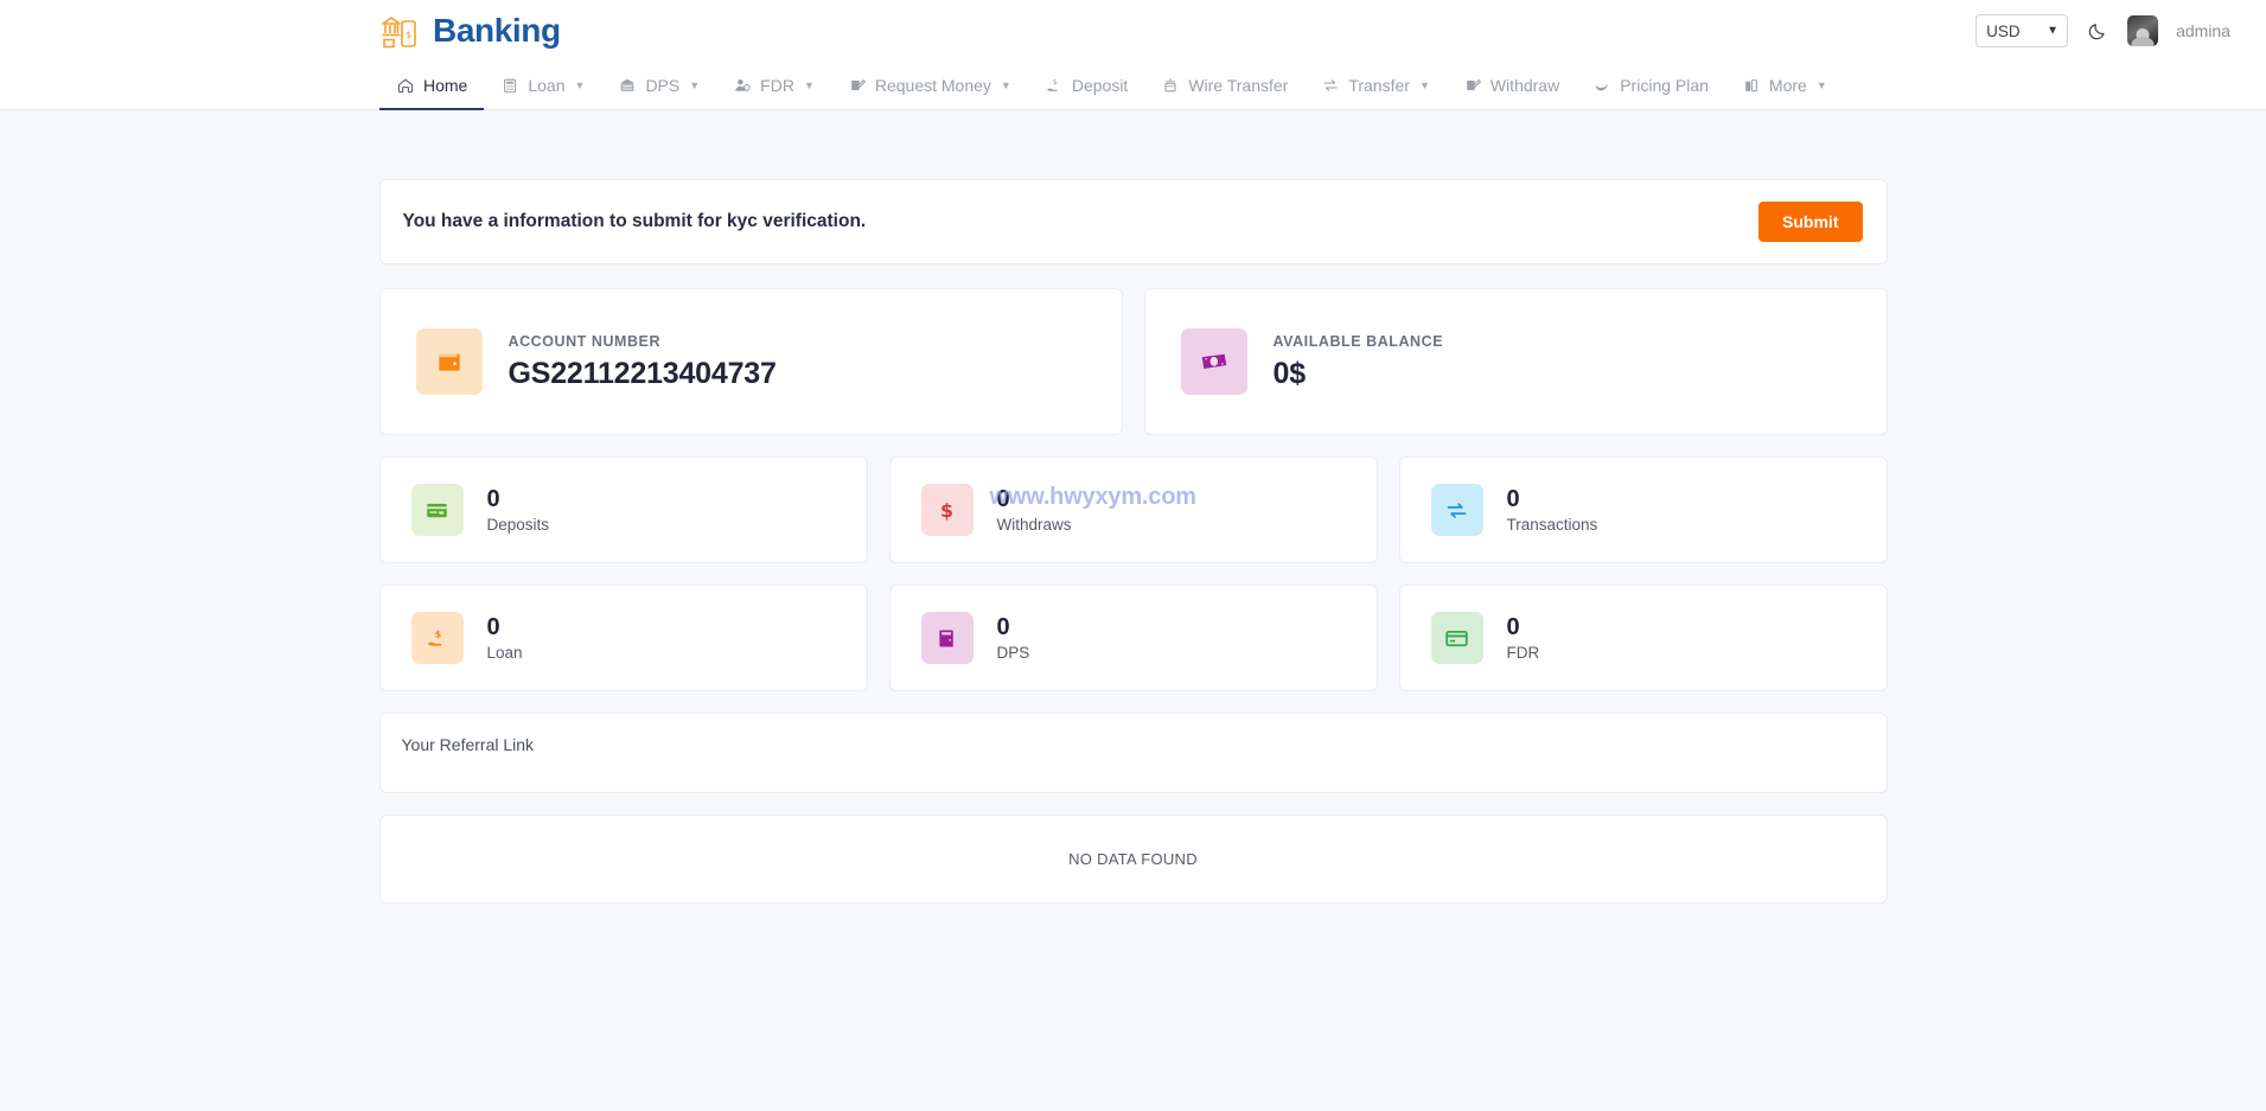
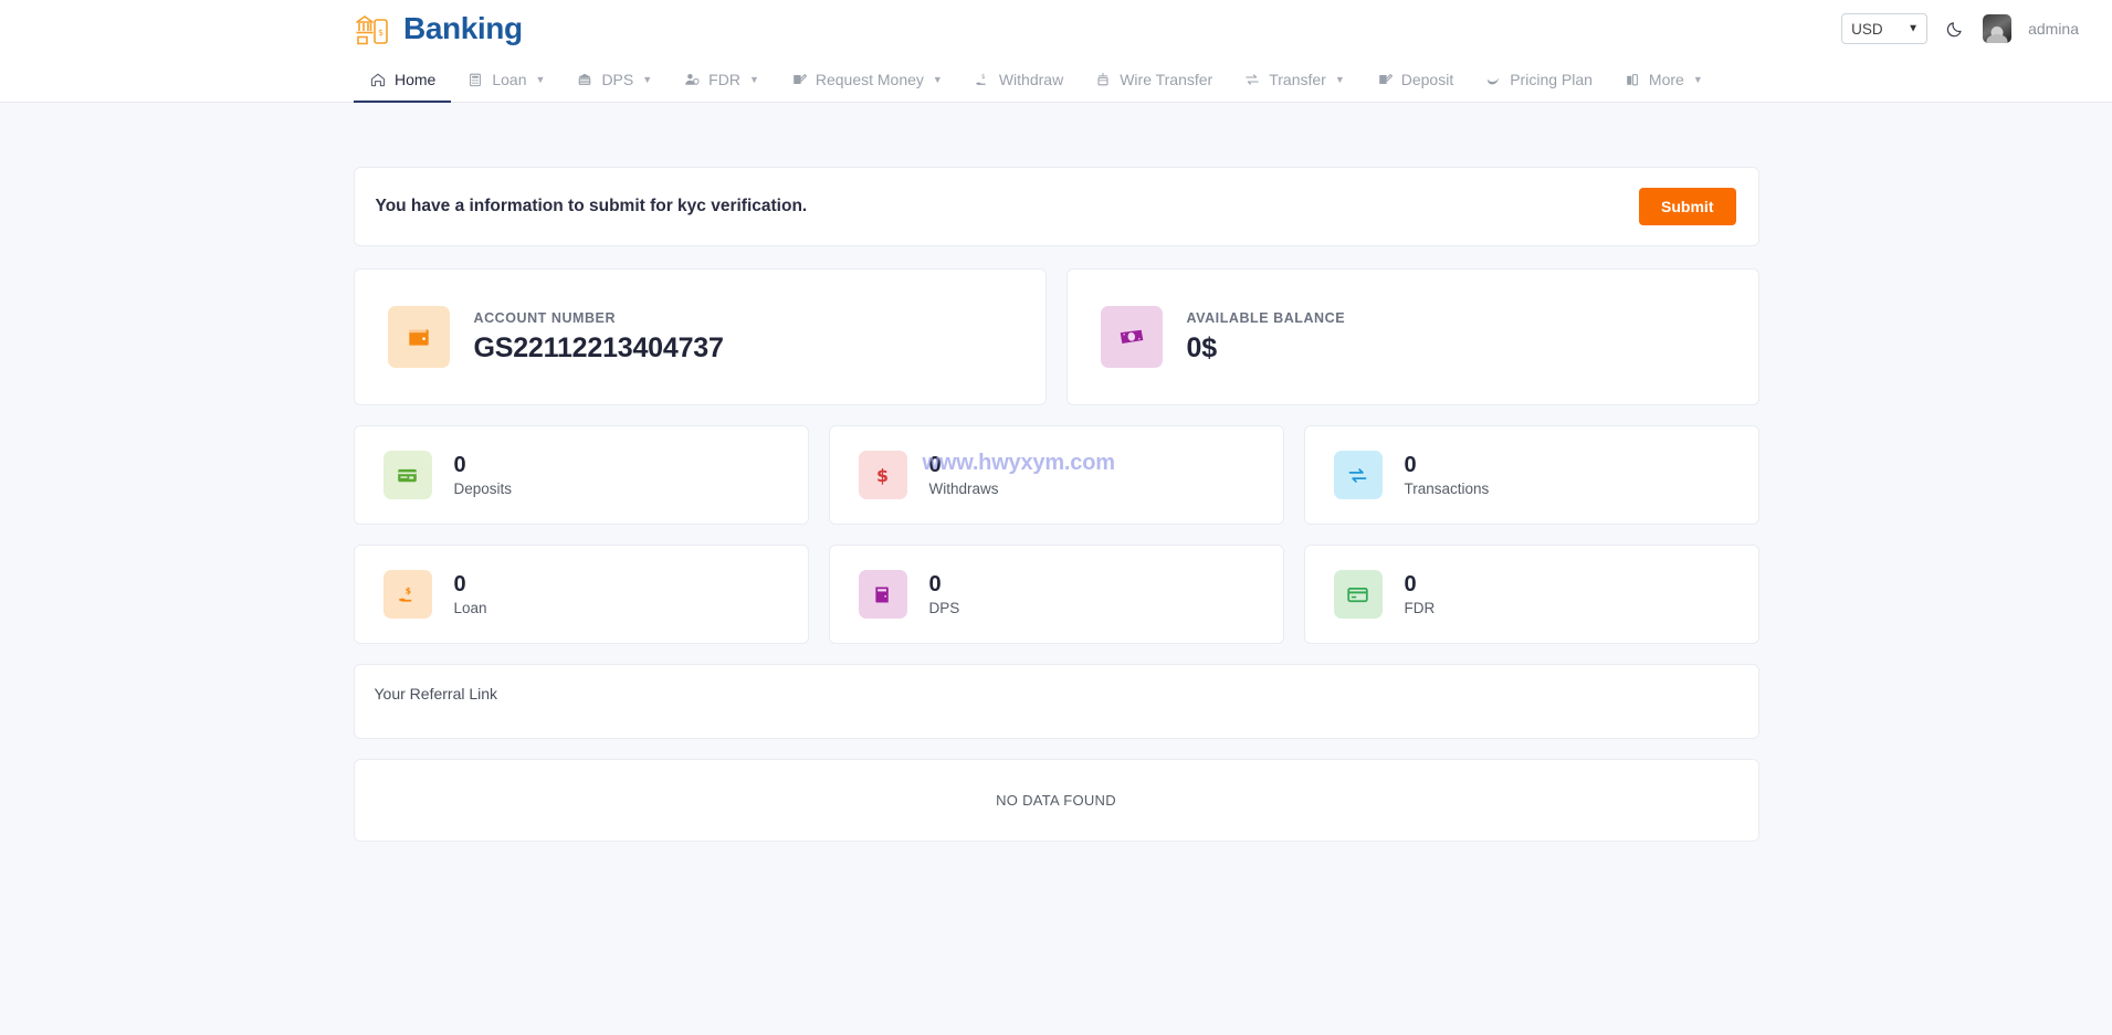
  $
  Banking
  USD
  ▼
  admina
  Home
  Loan
  ▼
  DPS
  ▼
  FDR
  ▼
  Request Money
  ▼
- Deposit
+ Withdraw
  Wire Transfer
  Transfer
  ▼
- Withdraw
+ Deposit
  Pricing Plan
  More
  ▼
  You have a information to submit for kyc verification.
  Submit
  ACCOUNT NUMBER
  GS22112213404737
  AVAILABLE BALANCE
  0$
  0
  Deposits
  $
  0
  Withdraws
  www.hwyxym.com
  0
  Transactions
  $
  0
  Loan
  0
  DPS
  0
  FDR
  Your Referral Link
  NO DATA FOUND
